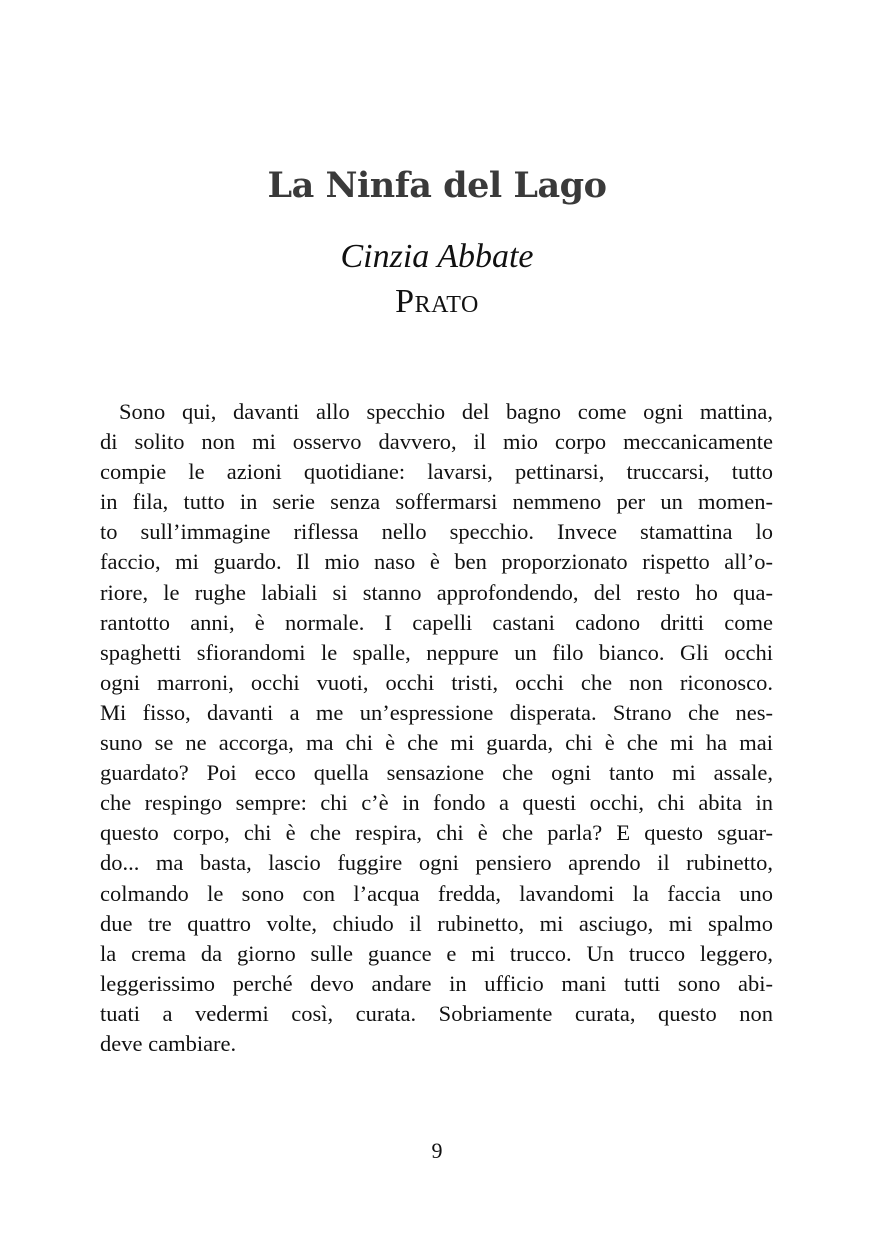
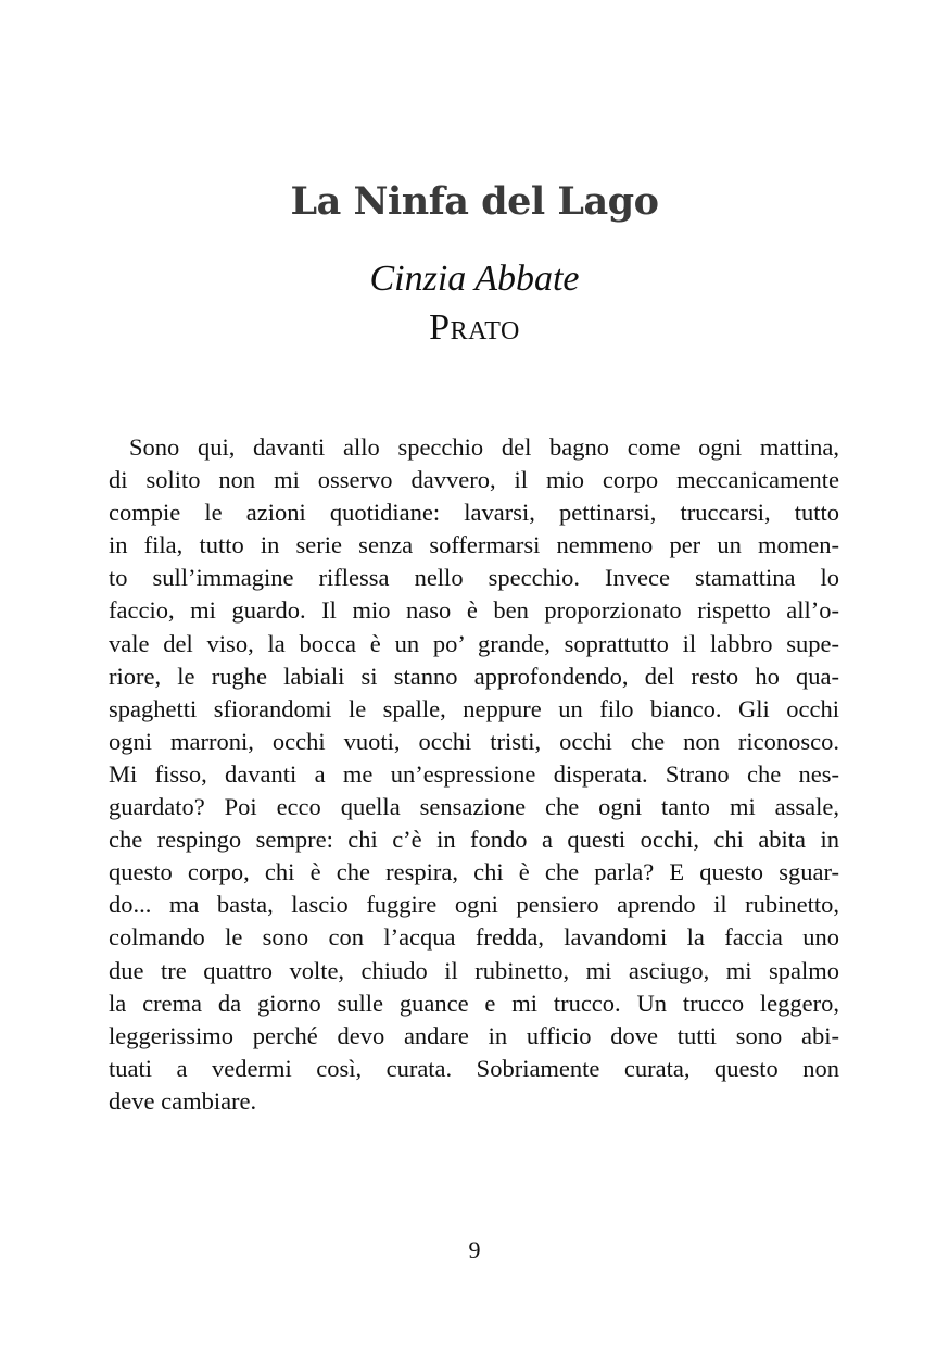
  La Ninfa del Lago
  Cinzia Abbate
  Prato
  Sono qui, davanti allo specchio del bagno come ogni mattina,
  di solito non mi osservo davvero, il mio corpo meccanicamente
  compie le azioni quotidiane: lavarsi, pettinarsi, truccarsi, tutto
  in fila, tutto in serie senza soffermarsi nemmeno per un momen-
  to sull’immagine riflessa nello specchio. Invece stamattina lo
  faccio, mi guardo. Il mio naso è ben proporzionato rispetto all’o-
+ vale del viso, la bocca è un po’ grande, soprattutto il labbro supe-
  riore, le rughe labiali si stanno approfondendo, del resto ho qua-
- rantotto anni, è normale. I capelli castani cadono dritti come
  spaghetti sfiorandomi le spalle, neppure un filo bianco. Gli occhi
  ogni marroni, occhi vuoti, occhi tristi, occhi che non riconosco.
  Mi fisso, davanti a me un’espressione disperata. Strano che nes-
- suno se ne accorga, ma chi è che mi guarda, chi è che mi ha mai
  guardato? Poi ecco quella sensazione che ogni tanto mi assale,
  che respingo sempre: chi c’è in fondo a questi occhi, chi abita in
  questo corpo, chi è che respira, chi è che parla? E questo sguar-
  do... ma basta, lascio fuggire ogni pensiero aprendo il rubinetto,
  colmando le sono con l’acqua fredda, lavandomi la faccia uno
  due tre quattro volte, chiudo il rubinetto, mi asciugo, mi spalmo
  la crema da giorno sulle guance e mi trucco. Un trucco leggero,
- leggerissimo perché devo andare in ufficio mani tutti sono abi-
+ leggerissimo perché devo andare in ufficio dove tutti sono abi-
  tuati a vedermi così, curata. Sobriamente curata, questo non
  deve cambiare.
  9
